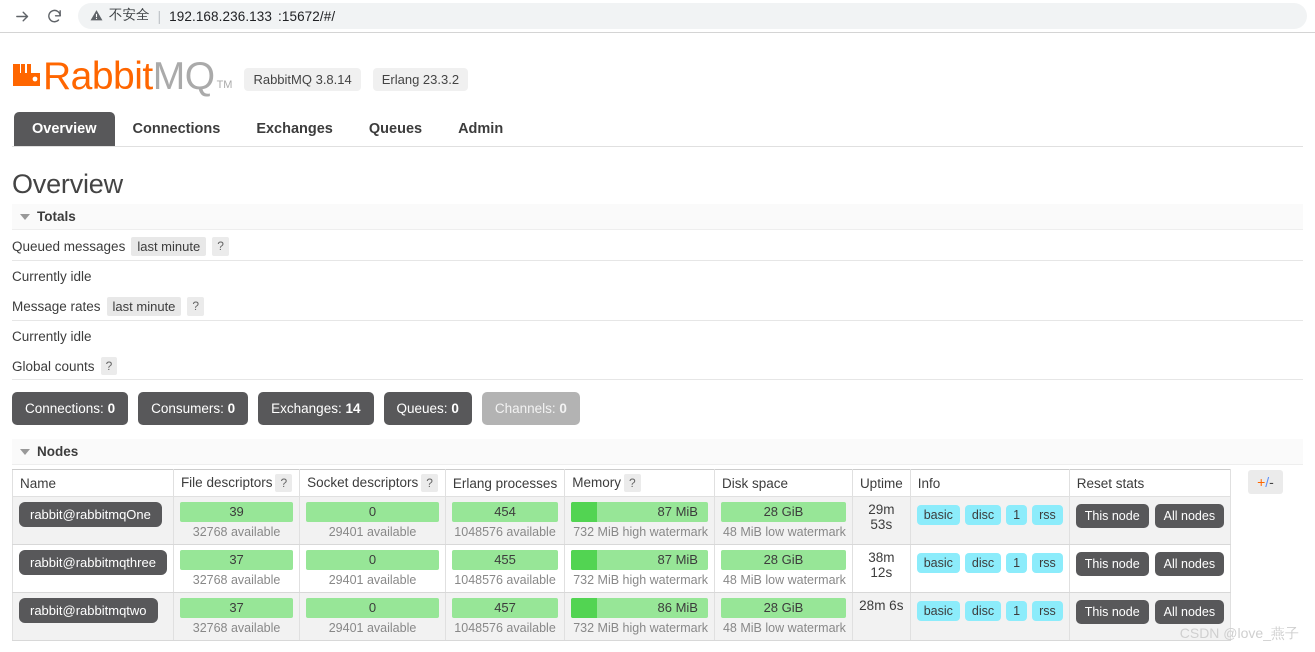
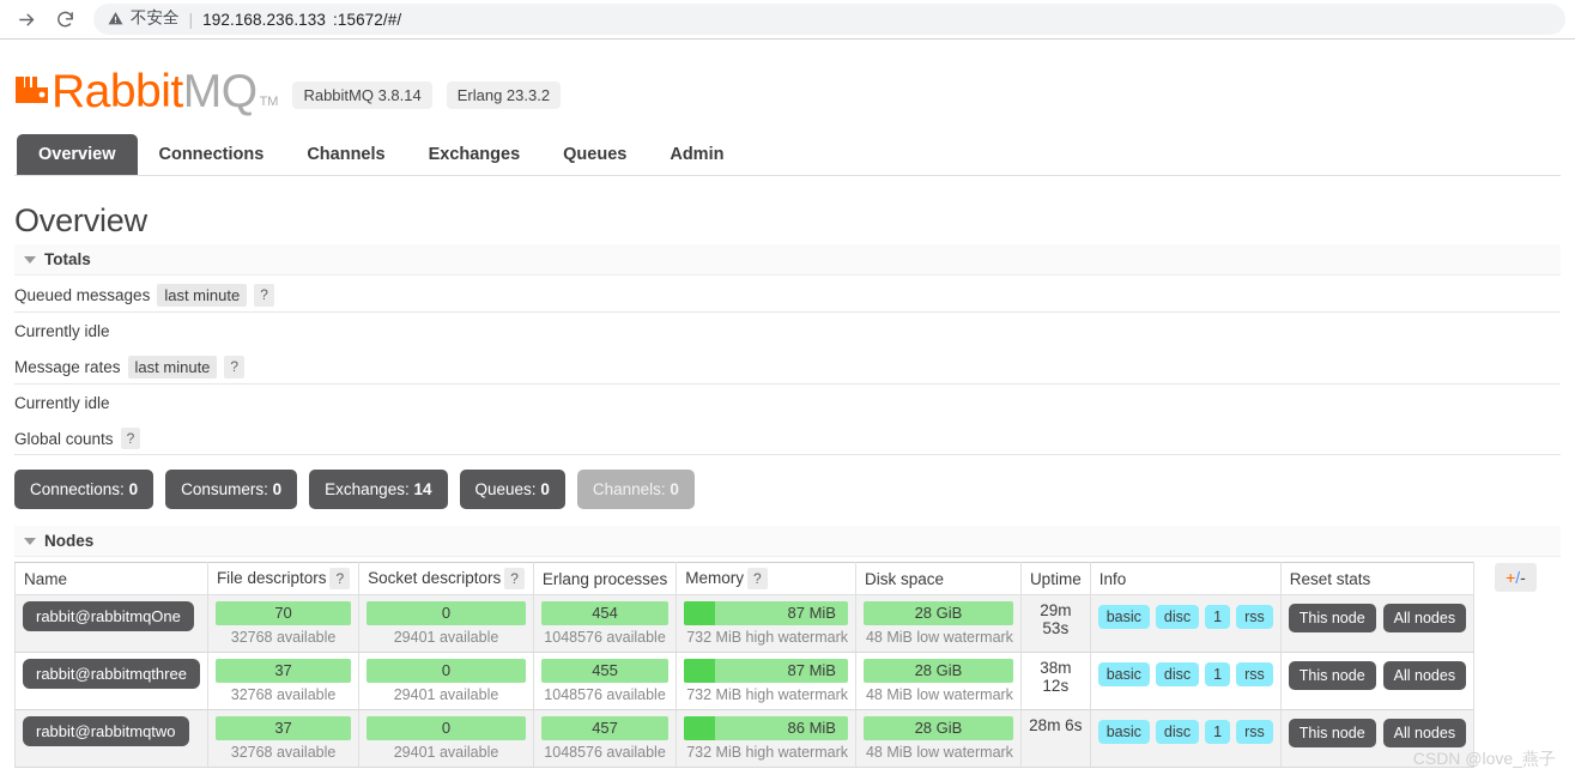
  不安全
  |
  192.168.236.133
  :15672/#/
  Rabbit
  MQ
  TM
  RabbitMQ 3.8.14
  Erlang 23.3.2
  Overview
  Connections
+ Channels
  Exchanges
  Queues
  Admin
  Overview
  Totals
  Queued messages
  last minute
  ?
  Currently idle
  Message rates
  last minute
  ?
  Currently idle
  Global counts
  ?
  Connections: 0
  Consumers: 0
  Exchanges: 14
  Queues: 0
  Channels: 0
  Nodes
  Name	File descriptors ?	Socket descriptors ?	Erlang processes	Memory ?	Disk space	Uptime	Info	Reset stats
- rabbit@rabbitmqOne	39 32768 available	0 29401 available	454 1048576 available	87 MiB 732 MiB high watermark	28 GiB 48 MiB low watermark	29m 53s	basic disc 1 rss	This node All nodes
+ rabbit@rabbitmqOne	70 32768 available	0 29401 available	454 1048576 available	87 MiB 732 MiB high watermark	28 GiB 48 MiB low watermark	29m 53s	basic disc 1 rss	This node All nodes
  rabbit@rabbitmqthree	37 32768 available	0 29401 available	455 1048576 available	87 MiB 732 MiB high watermark	28 GiB 48 MiB low watermark	38m 12s	basic disc 1 rss	This node All nodes
  rabbit@rabbitmqtwo	37 32768 available	0 29401 available	457 1048576 available	86 MiB 732 MiB high watermark	28 GiB 48 MiB low watermark	28m 6s	basic disc 1 rss	This node All nodes
  +/-
  CSDN @love_燕子
